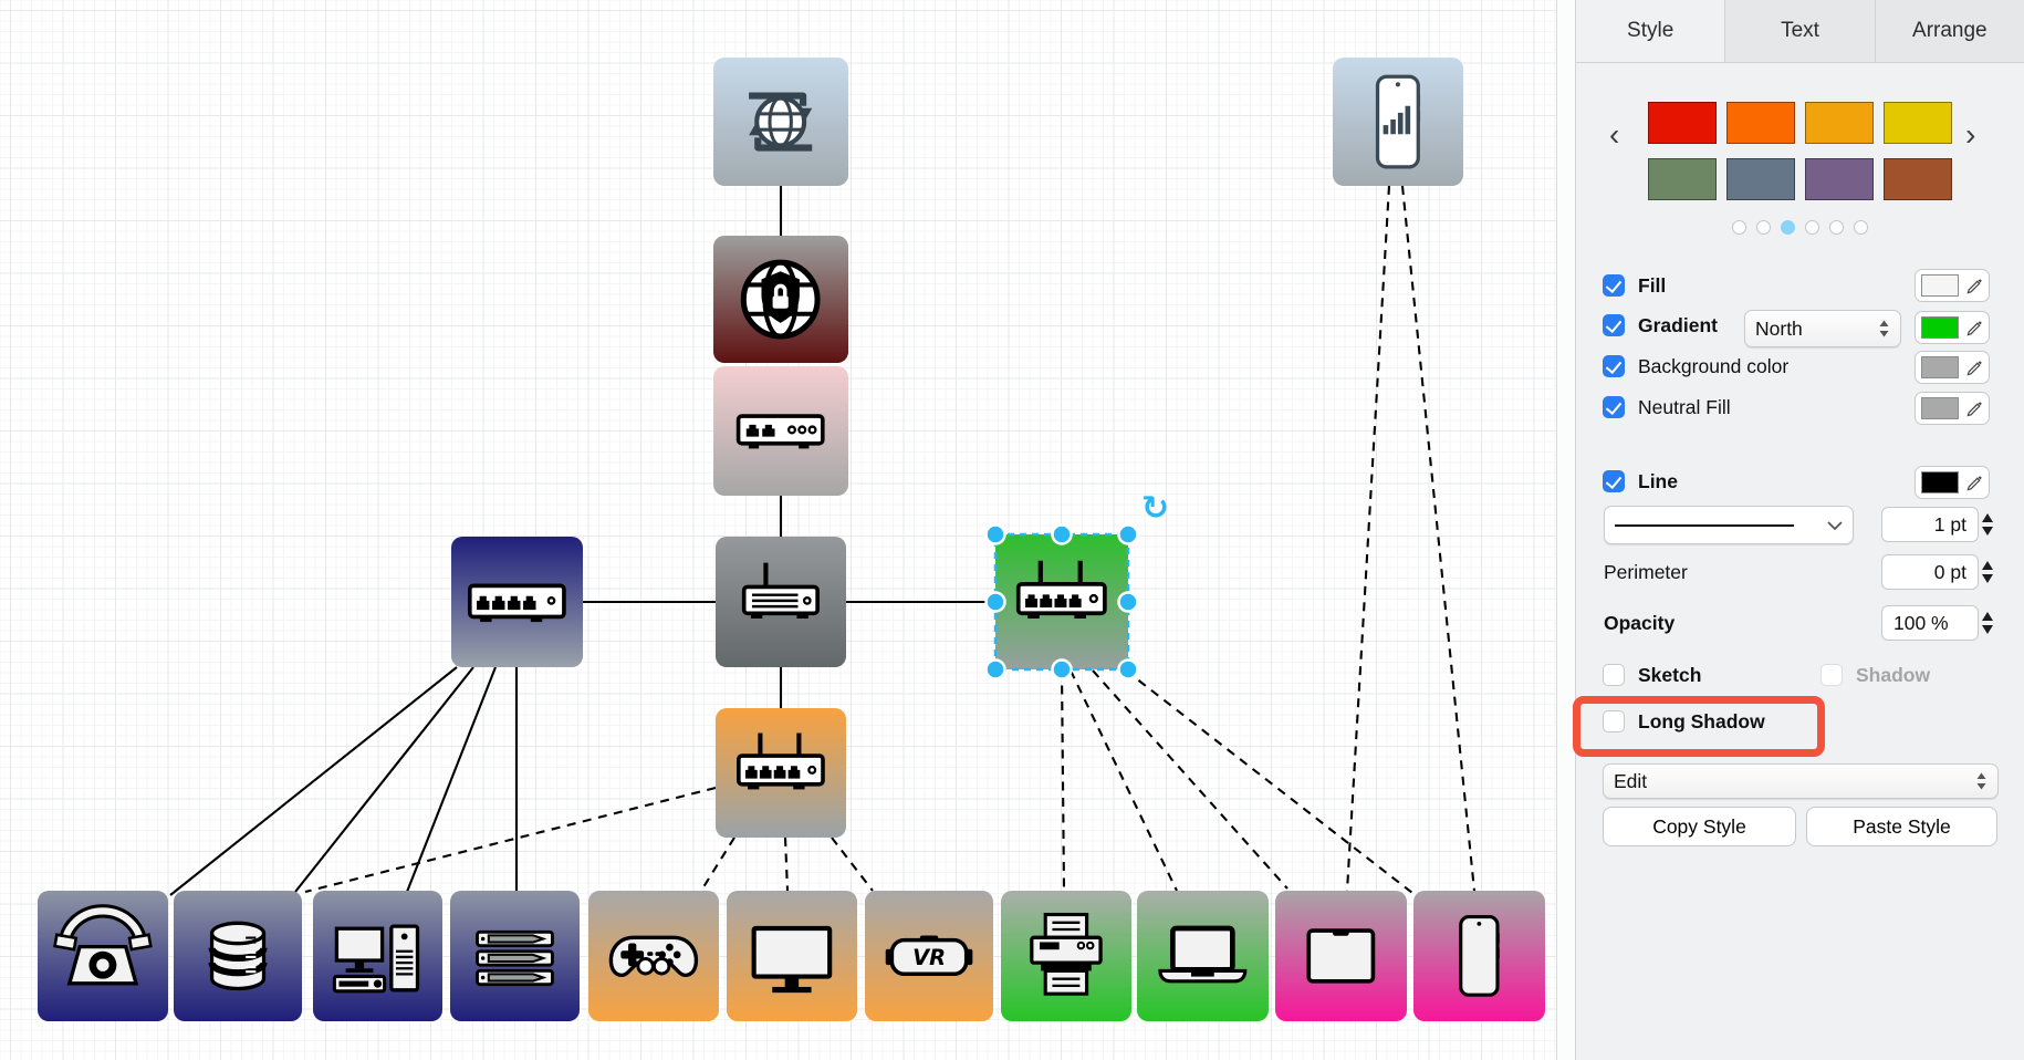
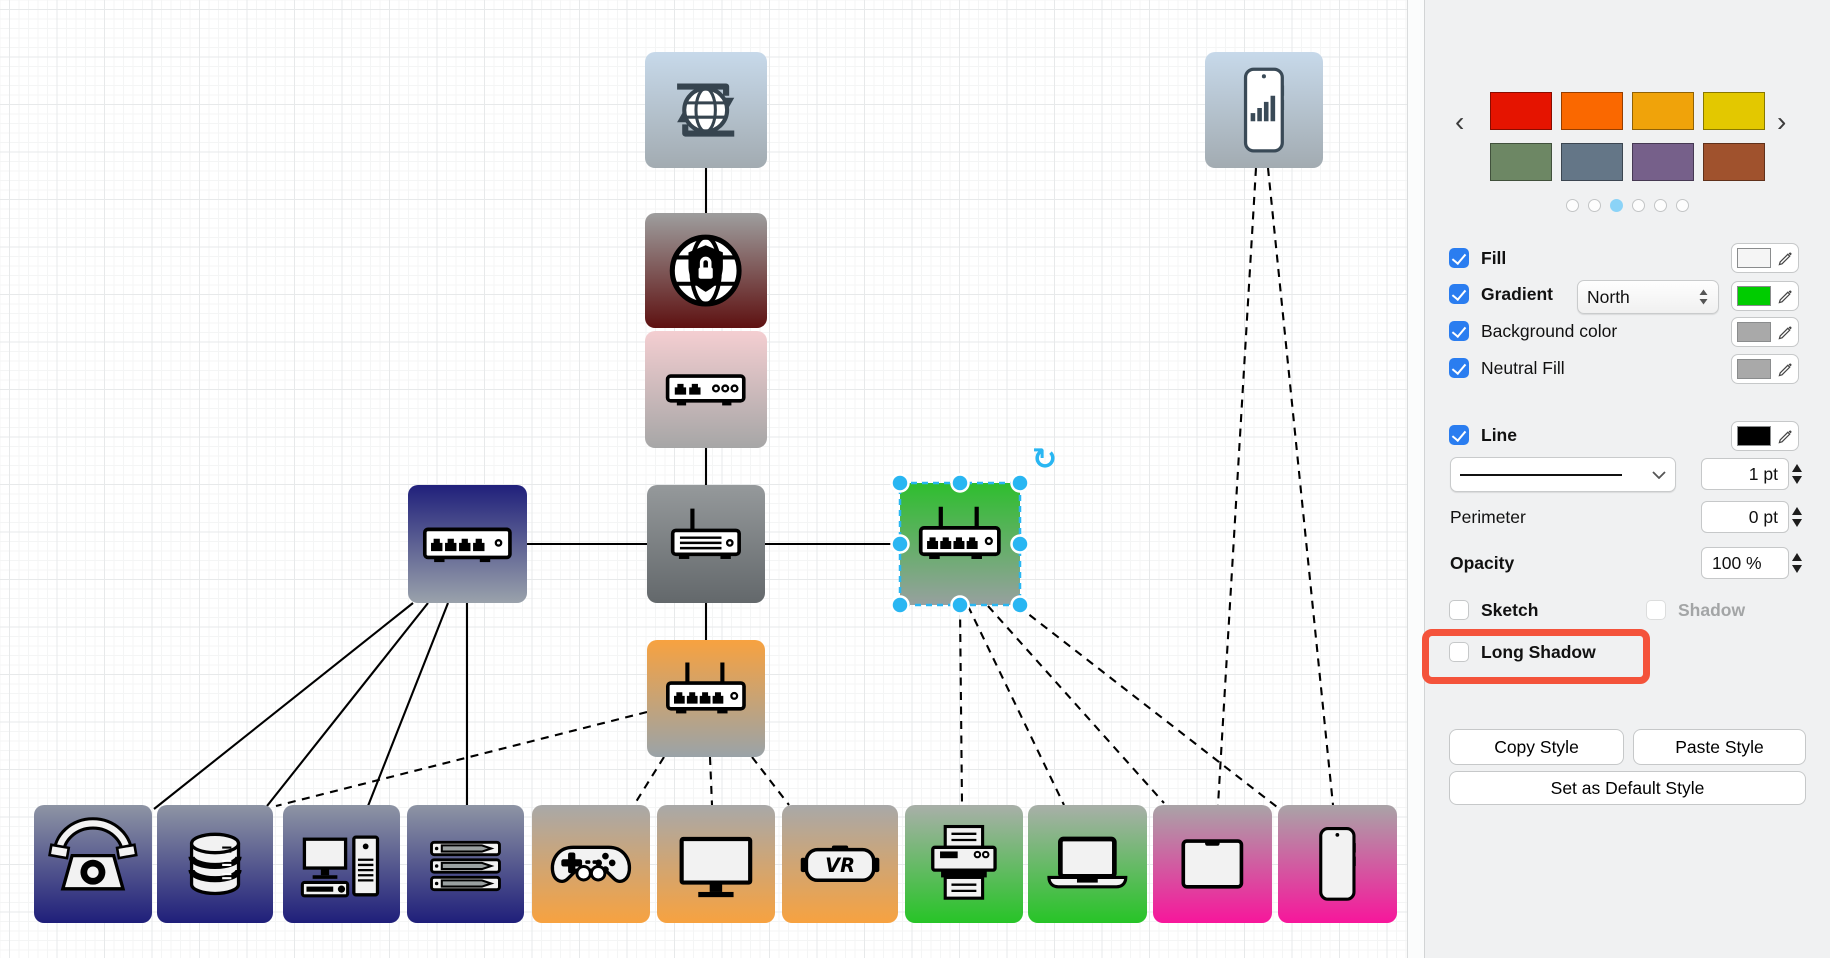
  VR
  ↻
- Style
- Text
- Arrange
  ‹
  ›
  Fill
  Gradient
  North
  Background color
  Neutral Fill
  Line
  1 pt
  Perimeter
  0 pt
  Opacity
  100 %
  Sketch
  Shadow
  Long Shadow
- Edit
  Copy Style
  Paste Style
+ Set as Default Style
